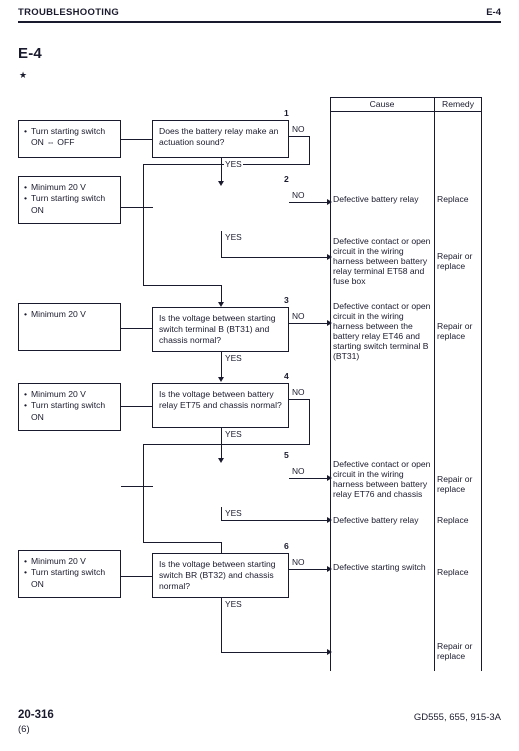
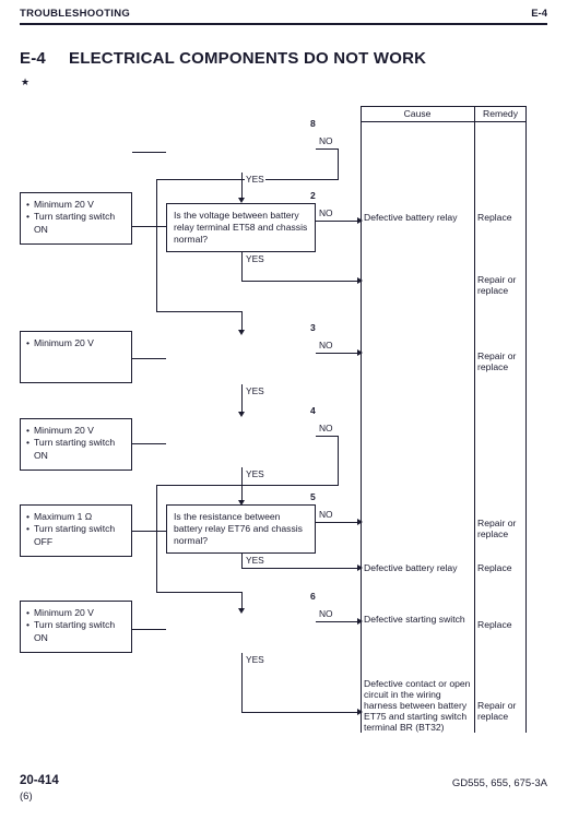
  TROUBLESHOOTING
  E-4
  E-4
+ ELECTRICAL COMPONENTS DO NOT WORK
  ★
  Cause
  Remedy
  Defective battery relay
  Replace
- Defective contact or open circuit in the wiring harness between battery relay terminal ET58 and fuse box
  Repair or replace
- Defective contact or open circuit in the wiring harness between the battery relay ET46 and starting switch terminal B (BT31)
  Repair or replace
- Defective contact or open circuit in the wiring harness between battery relay ET76 and chassis
  Repair or replace
  Defective battery relay
  Replace
  Defective starting switch
  Replace
+ Defective contact or open circuit in the wiring harness between battery ET75 and starting switch terminal BR (BT32)
  Repair or replace
- Turn starting switch ON ⇔ OFF
- Does the battery relay make an actuation sound?
- 1
+ 8
  NO
  YES
  Minimum 20 V
  Turn starting switch ON
+ Is the voltage between battery relay terminal ET58 and chassis normal?
  2
  NO
  YES
  Minimum 20 V
- Is the voltage between starting switch terminal B (BT31) and chassis normal?
  3
  NO
  YES
  Minimum 20 V
  Turn starting switch ON
- Is the voltage between battery relay ET75 and chassis normal?
  4
  NO
  YES
+ Maximum 1 Ω
+ Turn starting switch OFF
+ Is the resistance between battery relay ET76 and chassis normal?
  5
  NO
  YES
  Minimum 20 V
  Turn starting switch ON
- Is the voltage between starting switch BR (BT32) and chassis normal?
  6
  NO
  YES
- 20-316
+ 20-414
  (6)
- GD555, 655, 915-3A
+ GD555, 655, 675-3A
